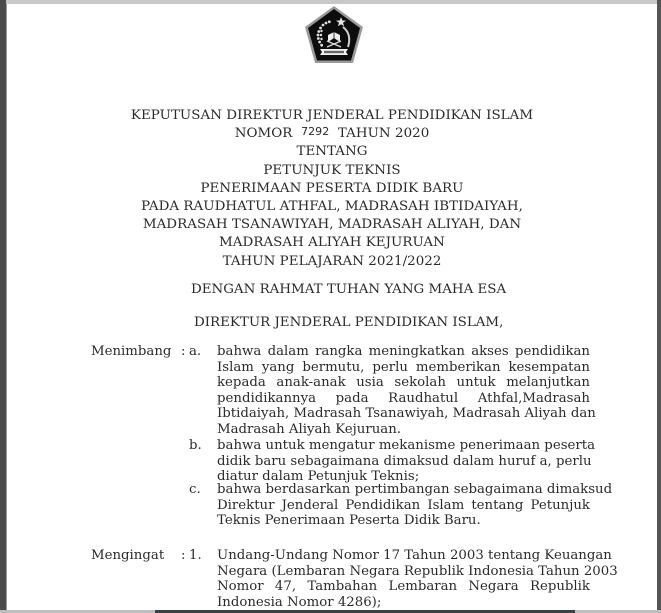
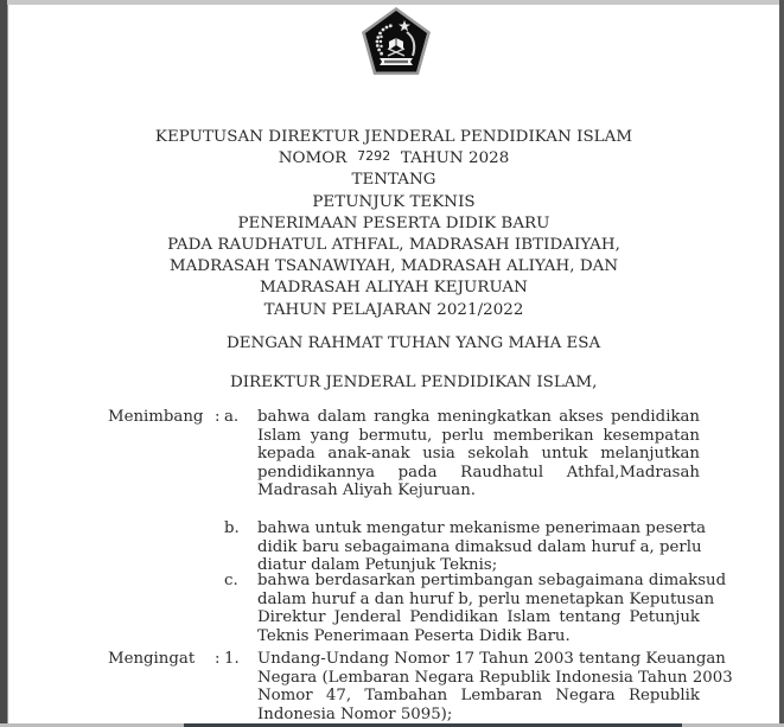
  KEPUTUSAN DIREKTUR JENDERAL PENDIDIKAN ISLAM
- NOMOR 7292 TAHUN 2020
+ NOMOR 7292 TAHUN 2028
  TENTANG
  PETUNJUK TEKNIS
  PENERIMAAN PESERTA DIDIK BARU
  PADA RAUDHATUL ATHFAL, MADRASAH IBTIDAIYAH,
  MADRASAH TSANAWIYAH, MADRASAH ALIYAH, DAN
  MADRASAH ALIYAH KEJURUAN
  TAHUN PELAJARAN 2021/2022
  DENGAN RAHMAT TUHAN YANG MAHA ESA
  DIREKTUR JENDERAL PENDIDIKAN ISLAM,
  Menimbang
  :
  a.
  bahwa dalam rangka meningkatkan akses pendidikan
  Islam yang bermutu, perlu memberikan kesempatan
  kepada anak-anak usia sekolah untuk melanjutkan
  pendidikannya pada Raudhatul Athfal,Madrasah
- Ibtidaiyah, Madrasah Tsanawiyah, Madrasah Aliyah dan
  Madrasah Aliyah Kejuruan.
  b.
  bahwa untuk mengatur mekanisme penerimaan peserta
  didik baru sebagaimana dimaksud dalam huruf a, perlu
  diatur dalam Petunjuk Teknis;
  c.
  bahwa berdasarkan pertimbangan sebagaimana dimaksud
+ dalam huruf a dan huruf b, perlu menetapkan Keputusan
  Direktur Jenderal Pendidikan Islam tentang Petunjuk
  Teknis Penerimaan Peserta Didik Baru.
  Mengingat
  :
  1.
  Undang-Undang Nomor 17 Tahun 2003 tentang Keuangan
  Negara (Lembaran Negara Republik Indonesia Tahun 2003
  Nomor 47, Tambahan Lembaran Negara Republik
- Indonesia Nomor 4286);
+ Indonesia Nomor 5095);
